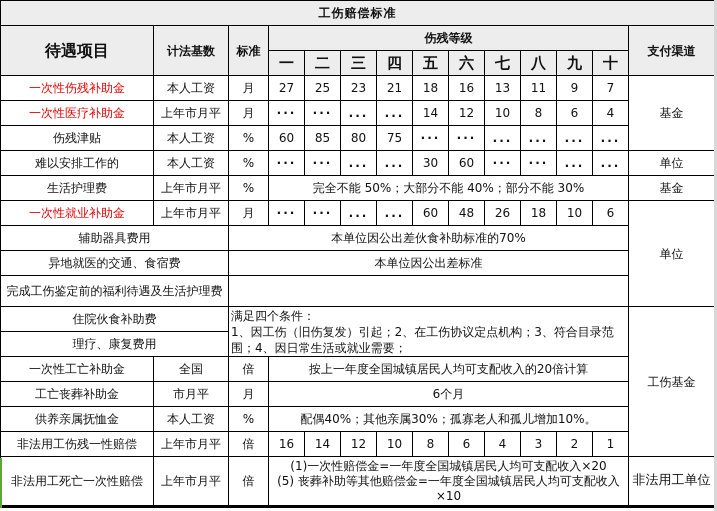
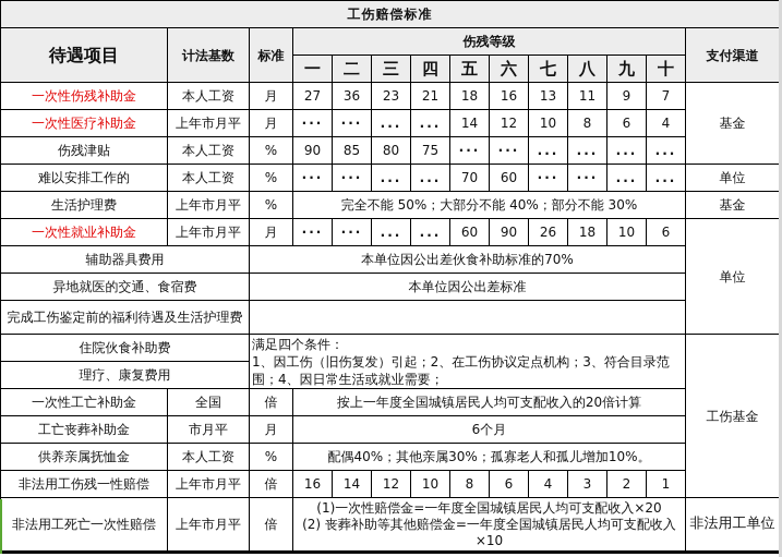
  工伤赔偿标准
  待遇项目	计法基数	标准	伤残等级	支付渠道
  一	二	三	四	五	六	七	八	九	十
- 一次性伤残补助金	本人工资	月	27	25	23	21	18	16	13	11	9	7	基金
+ 一次性伤残补助金	本人工资	月	27	36	23	21	18	16	13	11	9	7	基金
  一次性医疗补助金	上年市月平	月	···	···	...	...	14	12	10	8	6	4
- 伤残津贴	本人工资	%	60	85	80	75	···	···	...	...	...	...
+ 伤残津贴	本人工资	%	90	85	80	75	···	···	...	...	...	...
- 难以安排工作的	本人工资	%	···	···	...	...	30	60	···	···	...	...	单位
+ 难以安排工作的	本人工资	%	···	···	...	...	70	60	···	···	...	...	单位
  生活护理费	上年市月平	%	完全不能 50%；大部分不能 40%；部分不能 30%	基金
- 一次性就业补助金	上年市月平	月	···	···	...	...	60	48	26	18	10	6	单位
+ 一次性就业补助金	上年市月平	月	···	···	...	...	60	90	26	18	10	6	单位
  辅助器具费用	本单位因公出差伙食补助标准的70%
  异地就医的交通、食宿费	本单位因公出差标准
  完成工伤鉴定前的福利待遇及生活护理费
  住院伙食补助费	满足四个条件： 1、因工伤（旧伤复发）引起；2、在工伤协议定点机构；3、符合目录范围；4、因日常生活或就业需要；	工伤基金
  理疗、康复费用
  一次性工亡补助金	全国	倍	按上一年度全国城镇居民人均可支配收入的20倍计算
  工亡丧葬补助金	市月平	月	6个月
  供养亲属抚恤金	本人工资	%	配偶40%；其他亲属30%；孤寡老人和孤儿增加10%。
  非法用工伤残一性赔偿	上年市月平	倍	16	14	12	10	8	6	4	3	2	1
- 非法用工死亡一次性赔偿	上年市月平	倍	(1)一次性赔偿金=一年度全国城镇居民人均可支配收入×20 (5) 丧葬补助等其他赔偿金=一年度全国城镇居民人均可支配收入×10	非法用工单位
+ 非法用工死亡一次性赔偿	上年市月平	倍	(1)一次性赔偿金=一年度全国城镇居民人均可支配收入×20 (2) 丧葬补助等其他赔偿金=一年度全国城镇居民人均可支配收入×10	非法用工单位
